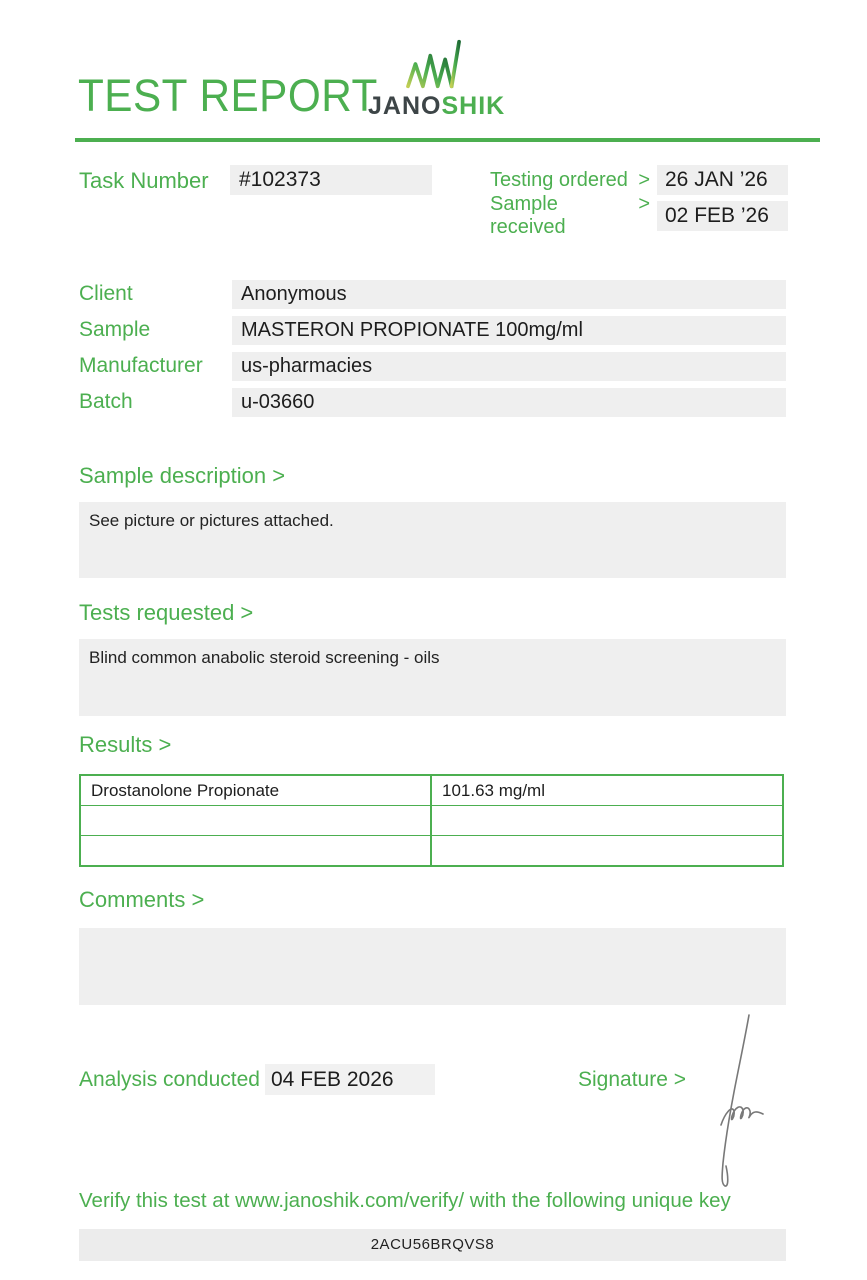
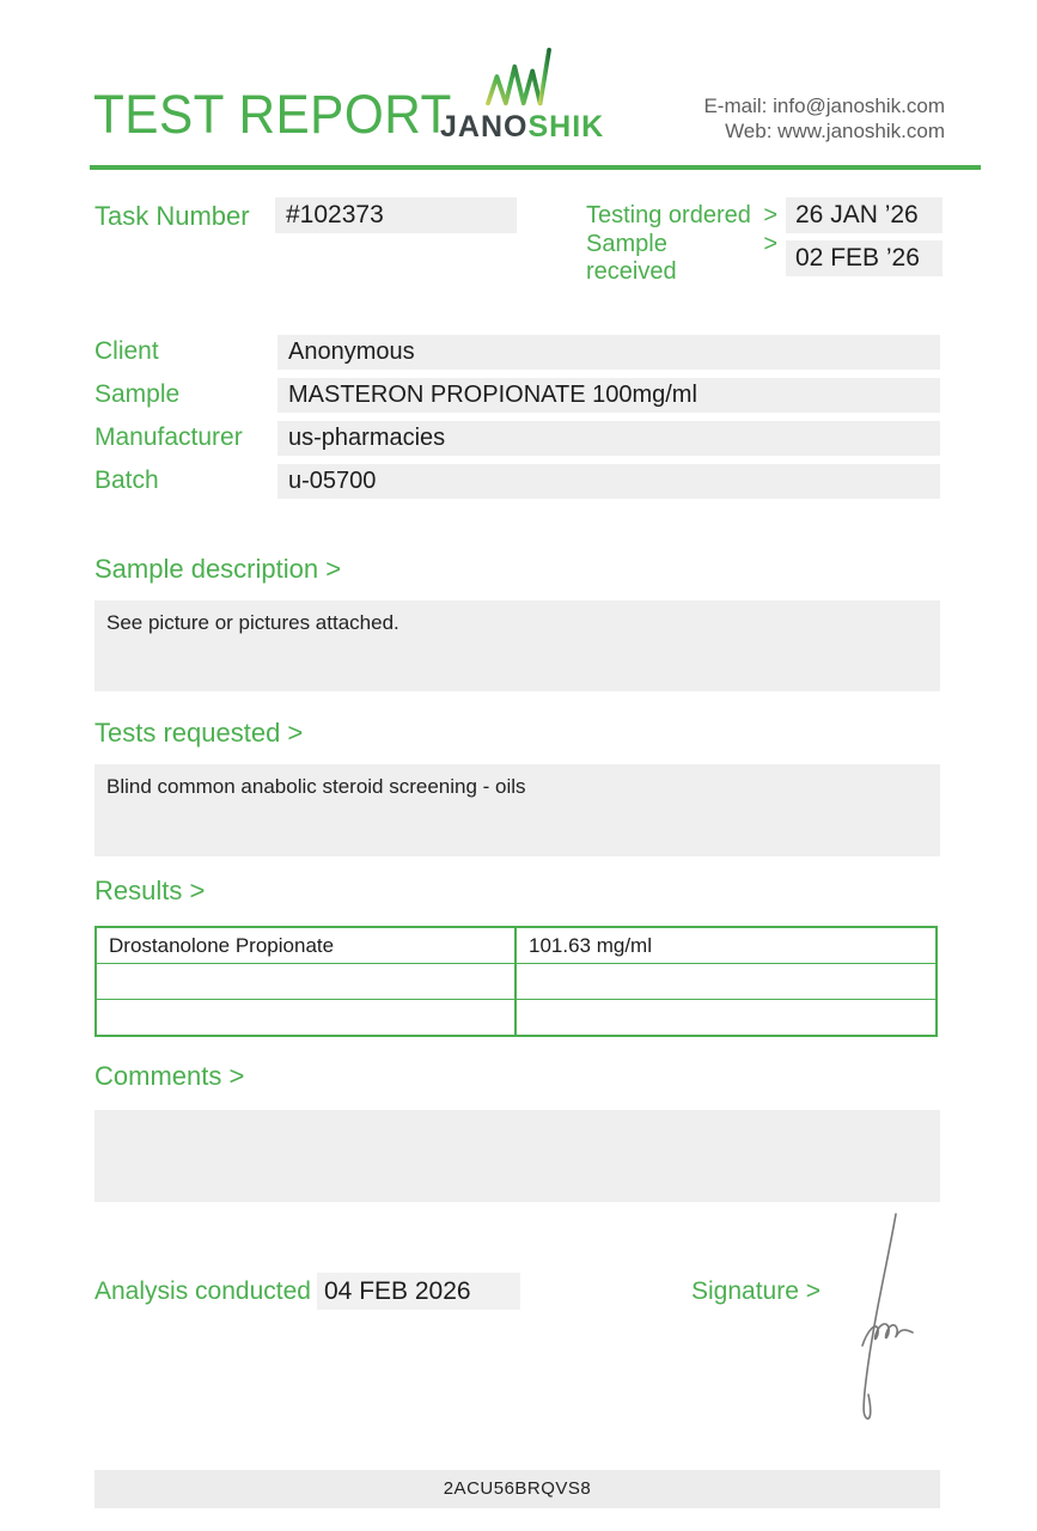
  TEST REPORT
  JANOSHIK
+ E-mail: info@janoshik.com
+ Web: www.janoshik.com
  Task Number
  #102373
  Testing ordered
  >
  26 JAN ’26
  Sample received
  >
  02 FEB ’26
  Client
  Anonymous
  Sample
  MASTERON PROPIONATE 100mg/ml
  Manufacturer
  us-pharmacies
  Batch
- u-03660
+ u-05700
  Sample description >
  See picture or pictures attached.
  Tests requested >
  Blind common anabolic steroid screening - oils
  Results >
  Drostanolone Propionate
  101.63 mg/ml
  Comments >
  Analysis conducted
  04 FEB 2026
  Signature >
- Verify this test at www.janoshik.com/verify/ with the following unique key
  2ACU56BRQVS8
